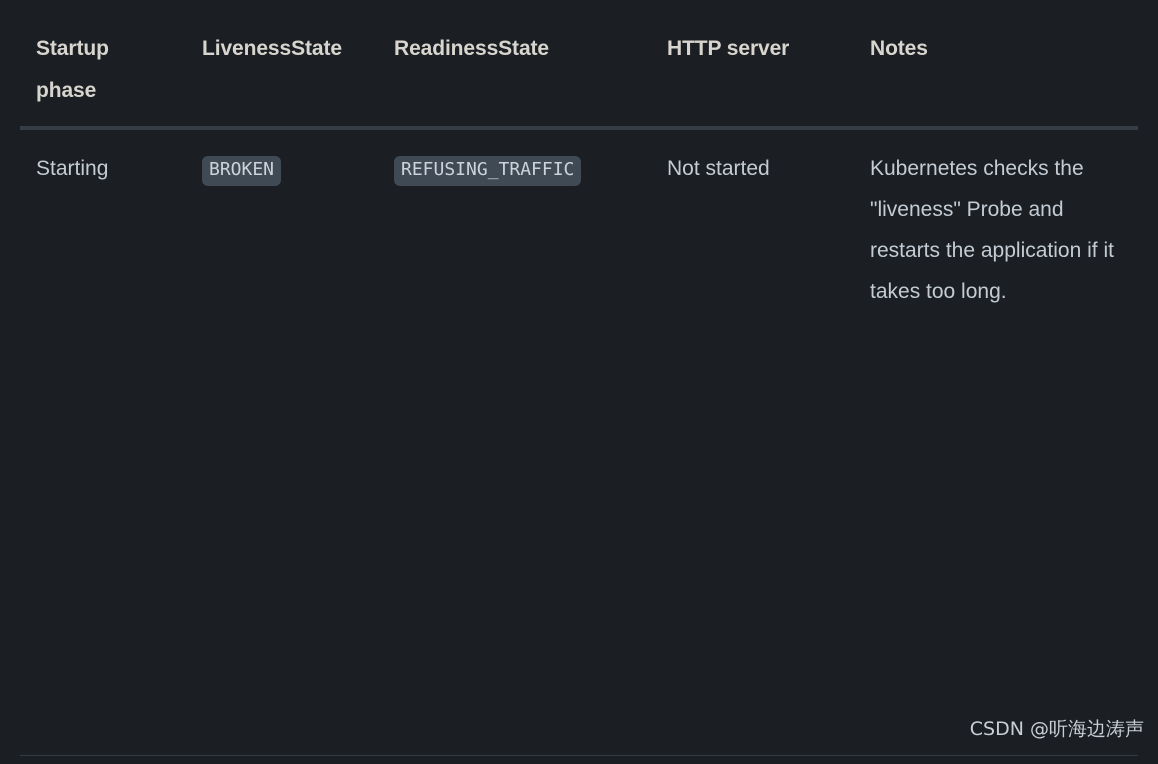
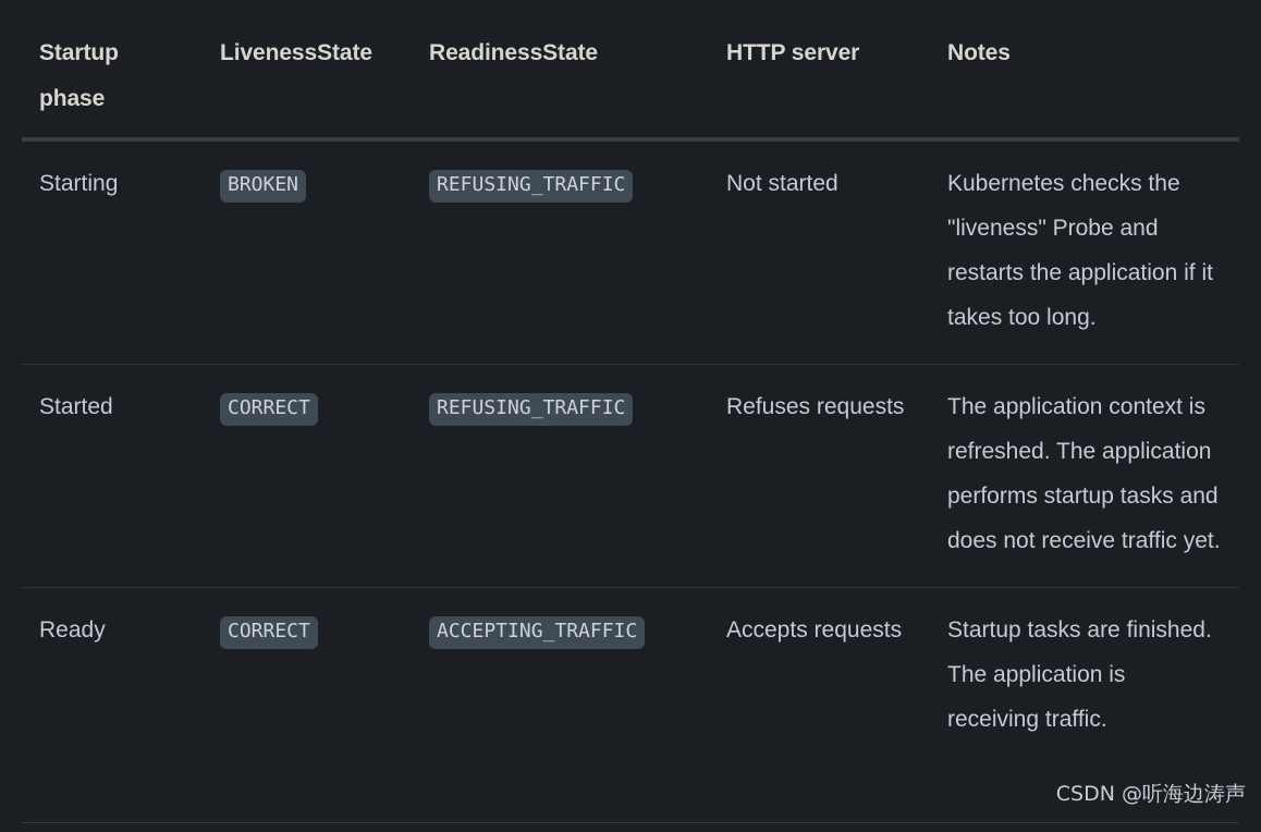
  Startup phase	LivenessState	ReadinessState	HTTP server	Notes
  Starting	BROKEN	REFUSING_TRAFFIC	Not started	Kubernetes checks the "liveness" Probe and restarts the application if it takes too long.
+ Started	CORRECT	REFUSING_TRAFFIC	Refuses requests	The application context is refreshed. The application performs startup tasks and does not receive traffic yet.
+ Ready	CORRECT	ACCEPTING_TRAFFIC	Accepts requests	Startup tasks are finished. The application is receiving traffic.
  CSDN @听海边涛声
